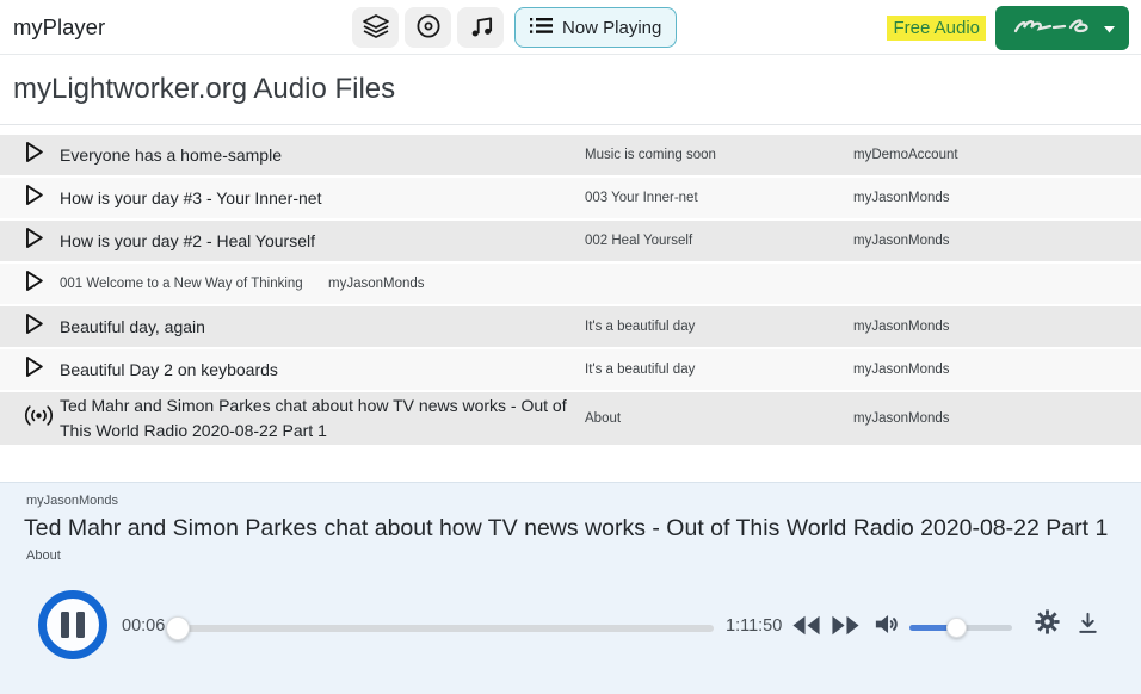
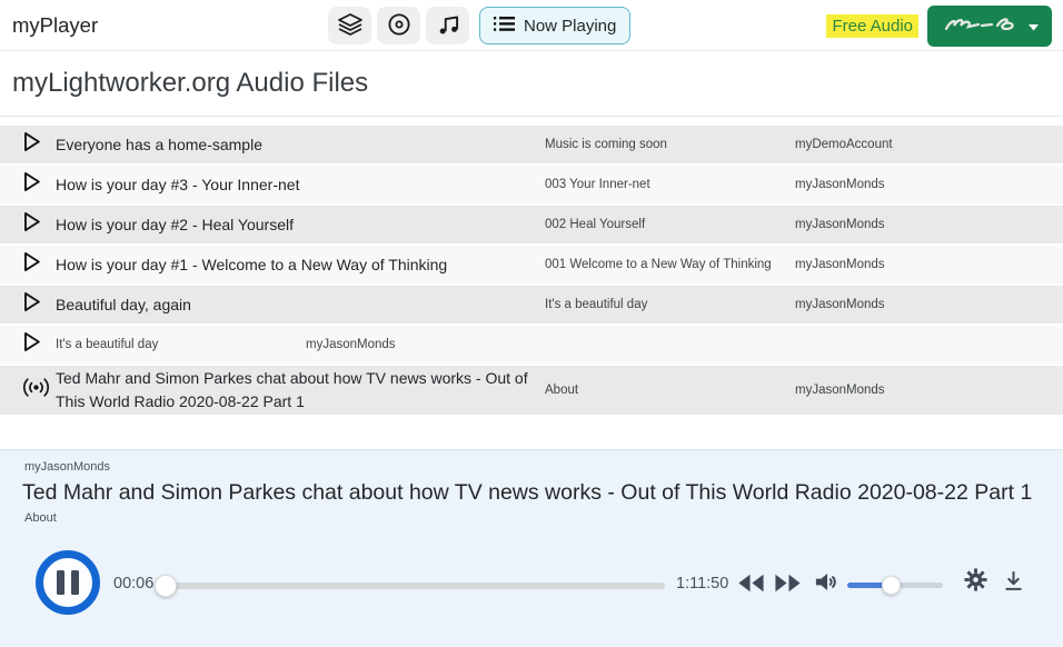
  myPlayer
  Now Playing
  Free Audio
  myLightworker.org Audio Files
  Everyone has a home-sample
  Music is coming soon
  myDemoAccount
  How is your day #3 - Your Inner-net
  003 Your Inner-net
  myJasonMonds
  How is your day #2 - Heal Yourself
  002 Heal Yourself
  myJasonMonds
+ How is your day #1 - Welcome to a New Way of Thinking
  001 Welcome to a New Way of Thinking
  myJasonMonds
  Beautiful day, again
  It's a beautiful day
  myJasonMonds
- Beautiful Day 2 on keyboards
  It's a beautiful day
  myJasonMonds
  Ted Mahr and Simon Parkes chat about how TV news works - Out of This World Radio 2020-08-22 Part 1
  About
  myJasonMonds
  myJasonMonds
  Ted Mahr and Simon Parkes chat about how TV news works - Out of This World Radio 2020-08-22 Part 1
  About
  00:06
  1:11:50
